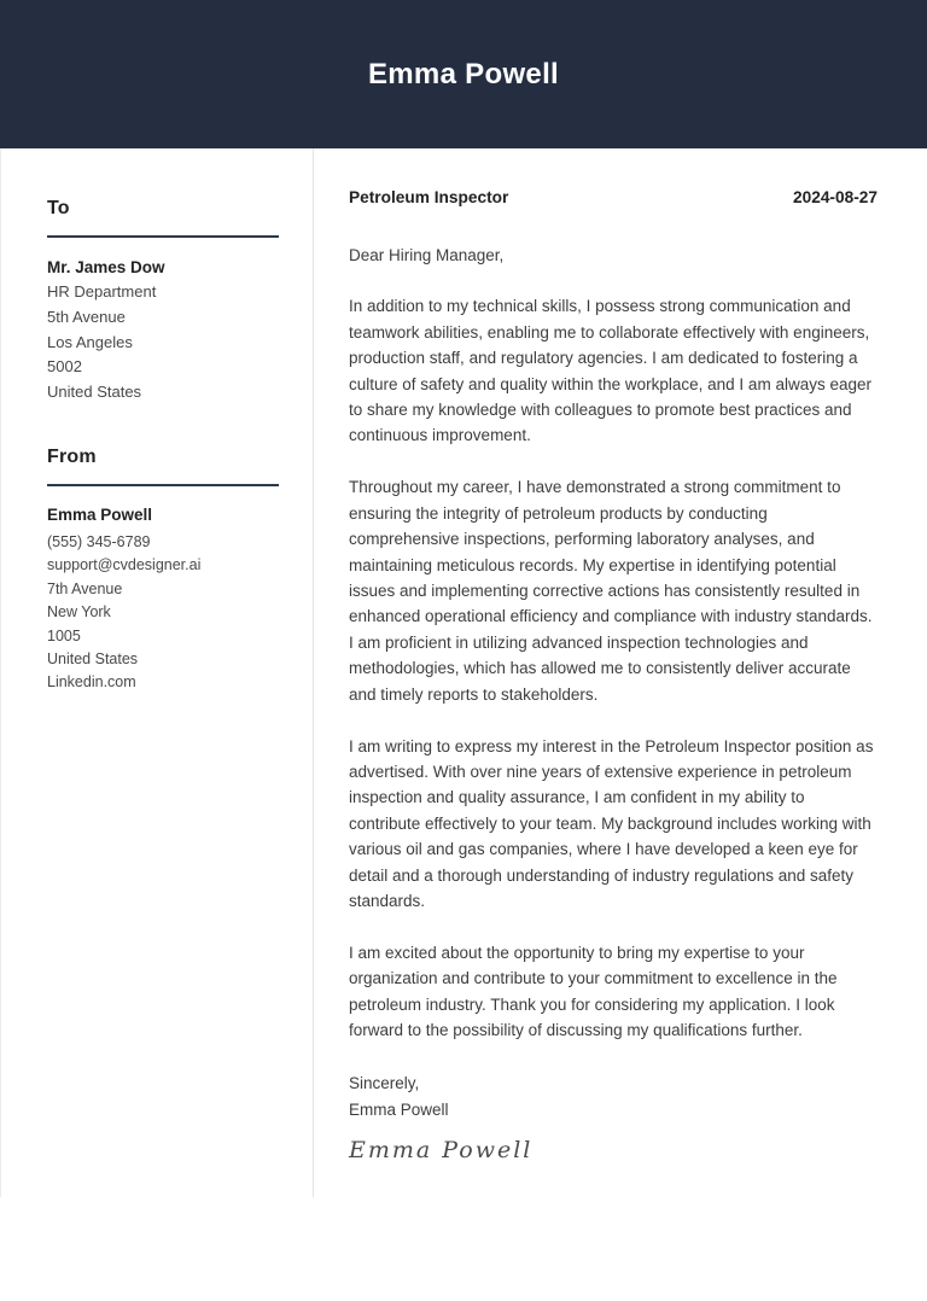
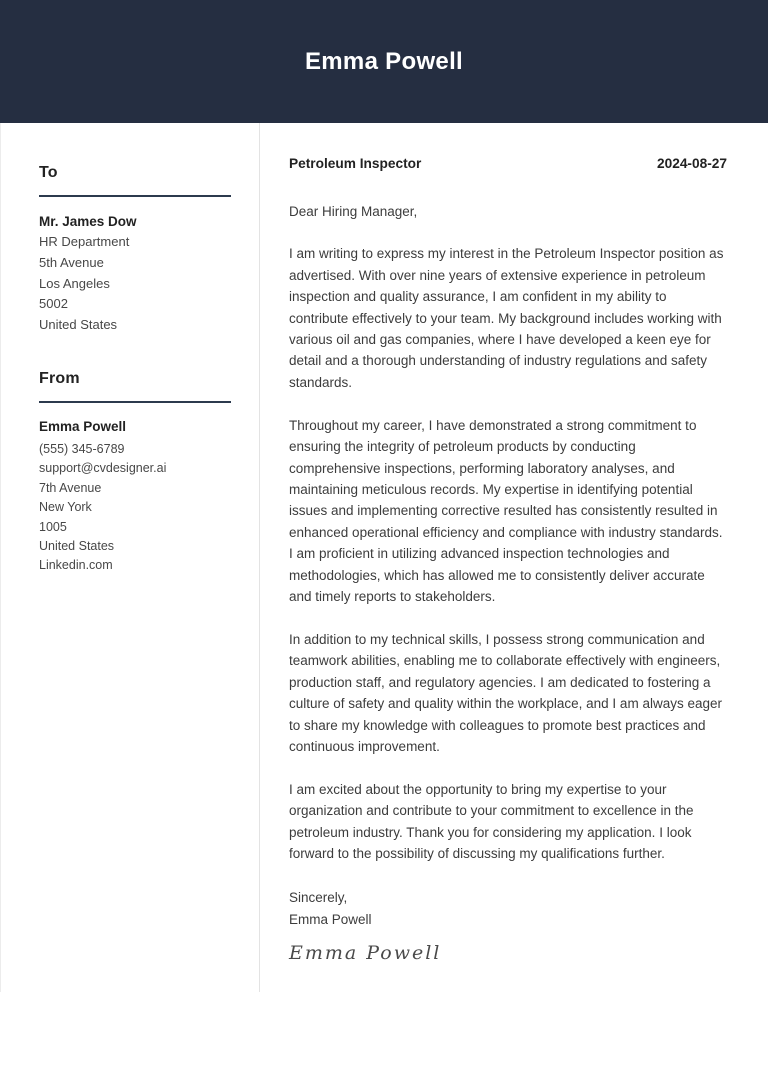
  Emma Powell
  To
  Mr. James Dow
  HR Department
  5th Avenue
  Los Angeles
  5002
  United States
  From
  Emma Powell
  (555) 345-6789
  support@cvdesigner.ai
  7th Avenue
  New York
  1005
  United States
  Linkedin.com
  Petroleum Inspector
  2024-08-27
  Dear Hiring Manager,
- In addition to my technical skills, I possess strong communication and teamwork abilities, enabling me to collaborate effectively with engineers, production staff, and regulatory agencies. I am dedicated to fostering a culture of safety and quality within the workplace, and I am always eager to share my knowledge with colleagues to promote best practices and continuous improvement.
+ I am writing to express my interest in the Petroleum Inspector position as advertised. With over nine years of extensive experience in petroleum inspection and quality assurance, I am confident in my ability to contribute effectively to your team. My background includes working with various oil and gas companies, where I have developed a keen eye for detail and a thorough understanding of industry regulations and safety standards.
- Throughout my career, I have demonstrated a strong commitment to ensuring the integrity of petroleum products by conducting comprehensive inspections, performing laboratory analyses, and maintaining meticulous records. My expertise in identifying potential issues and implementing corrective actions has consistently resulted in enhanced operational efficiency and compliance with industry standards. I am proficient in utilizing advanced inspection technologies and methodologies, which has allowed me to consistently deliver accurate and timely reports to stakeholders.
+ Throughout my career, I have demonstrated a strong commitment to ensuring the integrity of petroleum products by conducting comprehensive inspections, performing laboratory analyses, and maintaining meticulous records. My expertise in identifying potential issues and implementing corrective resulted has consistently resulted in enhanced operational efficiency and compliance with industry standards. I am proficient in utilizing advanced inspection technologies and methodologies, which has allowed me to consistently deliver accurate and timely reports to stakeholders.
- I am writing to express my interest in the Petroleum Inspector position as advertised. With over nine years of extensive experience in petroleum inspection and quality assurance, I am confident in my ability to contribute effectively to your team. My background includes working with various oil and gas companies, where I have developed a keen eye for detail and a thorough understanding of industry regulations and safety standards.
+ In addition to my technical skills, I possess strong communication and teamwork abilities, enabling me to collaborate effectively with engineers, production staff, and regulatory agencies. I am dedicated to fostering a culture of safety and quality within the workplace, and I am always eager to share my knowledge with colleagues to promote best practices and continuous improvement.
  I am excited about the opportunity to bring my expertise to your organization and contribute to your commitment to excellence in the petroleum industry. Thank you for considering my application. I look forward to the possibility of discussing my qualifications further.
  Sincerely,
  Emma Powell
  Emma Powell
